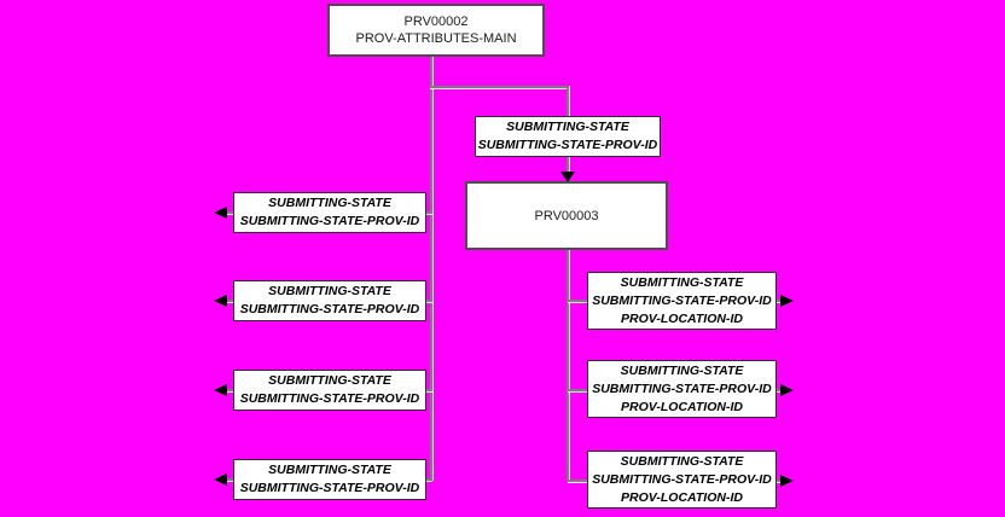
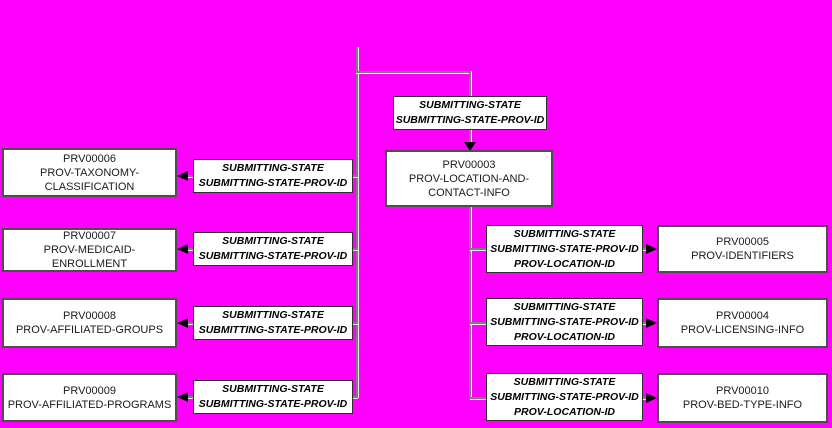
  SUBMITTING-STATE
  SUBMITTING-STATE-PROV-ID
  SUBMITTING-STATE
  SUBMITTING-STATE-PROV-ID
  SUBMITTING-STATE
  SUBMITTING-STATE-PROV-ID
  SUBMITTING-STATE
  SUBMITTING-STATE-PROV-ID
  SUBMITTING-STATE
  SUBMITTING-STATE-PROV-ID
  SUBMITTING-STATE
  SUBMITTING-STATE-PROV-ID
  PROV-LOCATION-ID
  SUBMITTING-STATE
  SUBMITTING-STATE-PROV-ID
  PROV-LOCATION-ID
  SUBMITTING-STATE
  SUBMITTING-STATE-PROV-ID
  PROV-LOCATION-ID
- PRV00002
- PROV-ATTRIBUTES-MAIN
  PRV00003
+ PROV-LOCATION-AND-CONTACT-INFO
+ PRV00006
+ PROV-TAXONOMY-CLASSIFICATION
+ PRV00007
+ PROV-MEDICAID-ENROLLMENT
+ PRV00008
+ PROV-AFFILIATED-GROUPS
+ PRV00009
+ PROV-AFFILIATED-PROGRAMS
+ PRV00005
+ PROV-IDENTIFIERS
+ PRV00004
+ PROV-LICENSING-INFO
+ PRV00010
+ PROV-BED-TYPE-INFO
